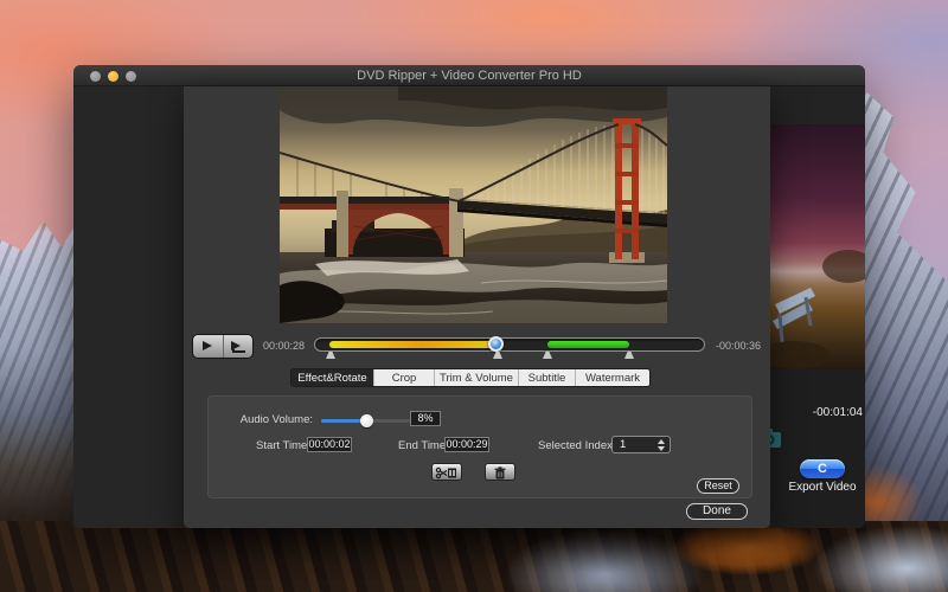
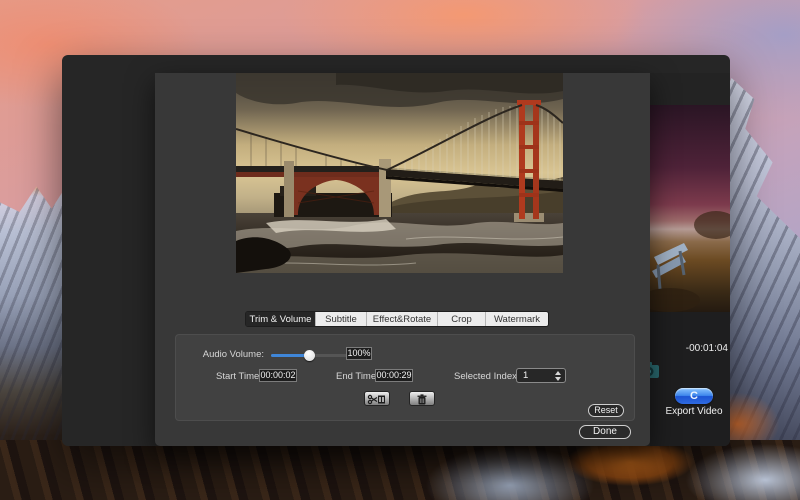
- DVD Ripper + Video Converter Pro HD
  -00:01:04
  C
  Export Video
- 00:00:28
- -00:00:36
- Effect&Rotate
+ Trim & Volume
- Crop
+ Subtitle
- Trim & Volume
+ Effect&Rotate
- Subtitle
+ Crop
  Watermark
  Audio Volume:
- 8%
+ 100%
  Start Time
  00:00:02
  End Time
  00:00:29
  Selected Index
  1
  Reset
  Done
